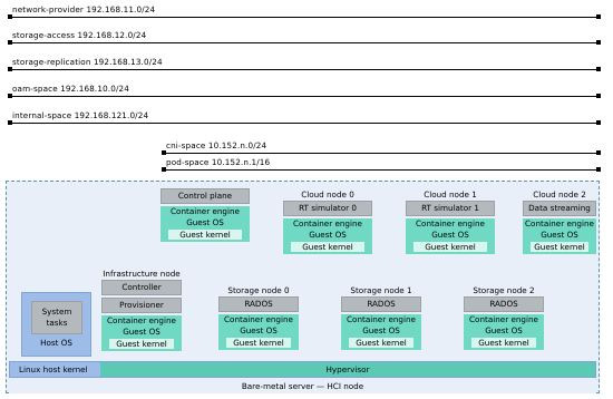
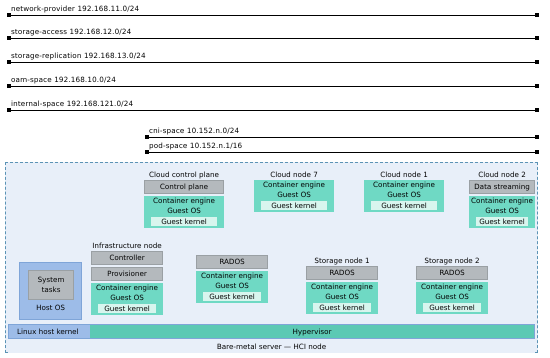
  network-provider 192.168.11.0/24
  storage-access 192.168.12.0/24
  storage-replication 192.168.13.0/24
  oam-space 192.168.10.0/24
  internal-space 192.168.121.0/24
  cni-space 10.152.n.0/24
  pod-space 10.152.n.1/16
+ Cloud control plane
  Control plane
  Container engine
  Guest OS
  Guest kernel
- Cloud node 0
+ Cloud node 7
- RT simulator 0
  Container engine
  Guest OS
  Guest kernel
  Cloud node 1
- RT simulator 1
  Container engine
  Guest OS
  Guest kernel
  Cloud node 2
  Data streaming
  Container engine
  Guest OS
  Guest kernel
  Infrastructure node
  Controller
  Provisioner
  Container engine
  Guest OS
  Guest kernel
- Storage node 0
  RADOS
  Container engine
  Guest OS
  Guest kernel
  Storage node 1
  RADOS
  Container engine
  Guest OS
  Guest kernel
  Storage node 2
  RADOS
  Container engine
  Guest OS
  Guest kernel
  System
  tasks
  Host OS
  Linux host kernel
  Hypervisor
  Bare-metal server — HCI node
